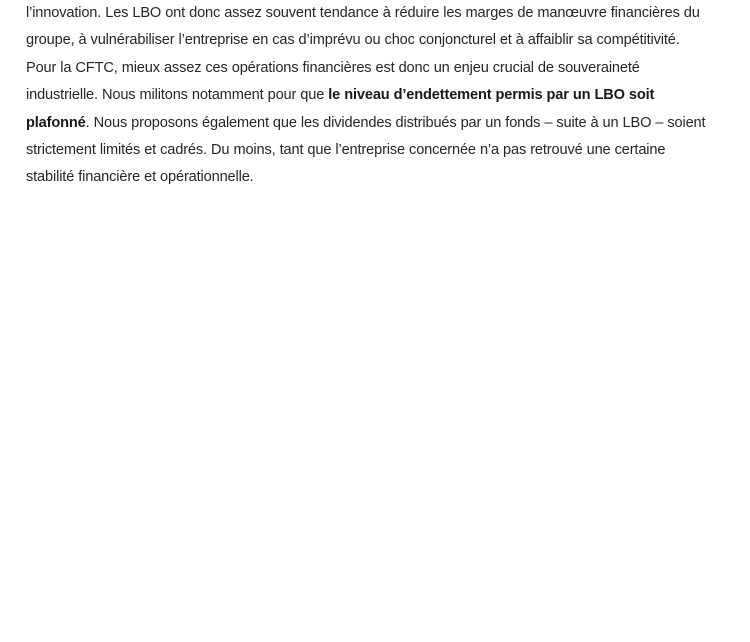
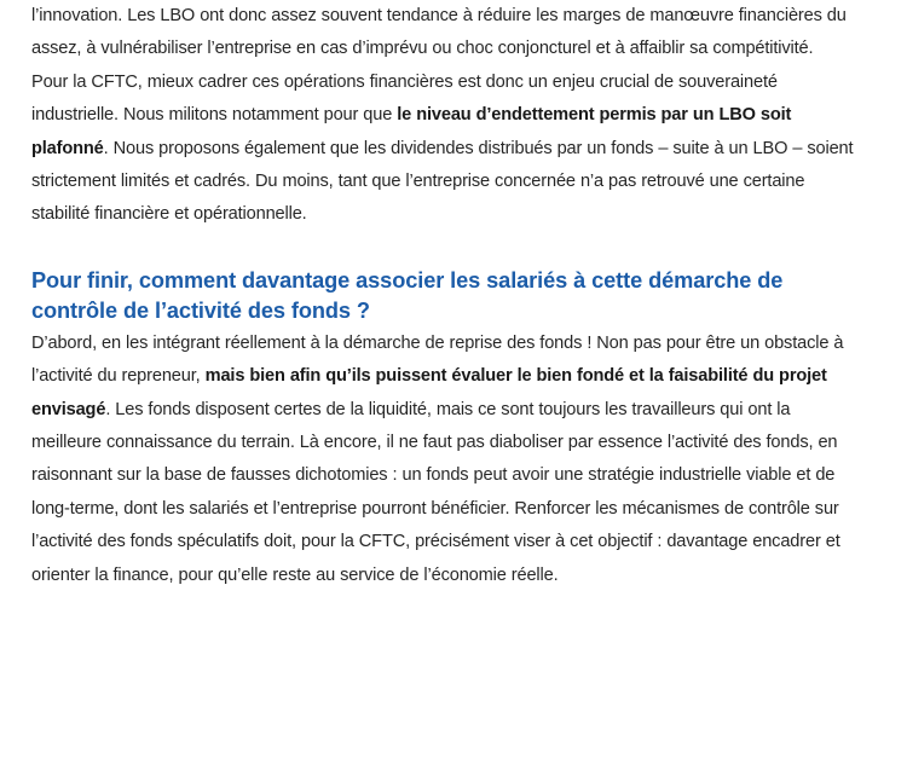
- l’innovation. Les LBO ont donc assez souvent tendance à réduire les marges de manœuvre financières du groupe, à vulnérabiliser l’entreprise en cas d’imprévu ou choc conjoncturel et à affaiblir sa compétitivité.
+ l’innovation. Les LBO ont donc assez souvent tendance à réduire les marges de manœuvre financières du assez, à vulnérabiliser l’entreprise en cas d’imprévu ou choc conjoncturel et à affaiblir sa compétitivité.
- Pour la CFTC, mieux assez ces opérations financières est donc un enjeu crucial de souveraineté industrielle. Nous militons notamment pour que le niveau d’endettement permis par un LBO soit plafonné. Nous proposons également que les dividendes distribués par un fonds – suite à un LBO – soient strictement limités et cadrés. Du moins, tant que l’entreprise concernée n’a pas retrouvé une certaine stabilité financière et opérationnelle.
+ Pour la CFTC, mieux cadrer ces opérations financières est donc un enjeu crucial de souveraineté industrielle. Nous militons notamment pour que le niveau d’endettement permis par un LBO soit plafonné. Nous proposons également que les dividendes distribués par un fonds – suite à un LBO – soient strictement limités et cadrés. Du moins, tant que l’entreprise concernée n’a pas retrouvé une certaine stabilité financière et opérationnelle.
+ Pour finir, comment davantage associer les salariés à cette démarche de contrôle de l’activité des fonds ?
+ D’abord, en les intégrant réellement à la démarche de reprise des fonds ! Non pas pour être un obstacle à l’activité du repreneur, mais bien afin qu’ils puissent évaluer le bien fondé et la faisabilité du projet envisagé. Les fonds disposent certes de la liquidité, mais ce sont toujours les travailleurs qui ont la meilleure connaissance du terrain. Là encore, il ne faut pas diaboliser par essence l’activité des fonds, en raisonnant sur la base de fausses dichotomies : un fonds peut avoir une stratégie industrielle viable et de long-terme, dont les salariés et l’entreprise pourront bénéficier. Renforcer les mécanismes de contrôle sur l’activité des fonds spéculatifs doit, pour la CFTC, précisément viser à cet objectif : davantage encadrer et orienter la finance, pour qu’elle reste au service de l’économie réelle.
